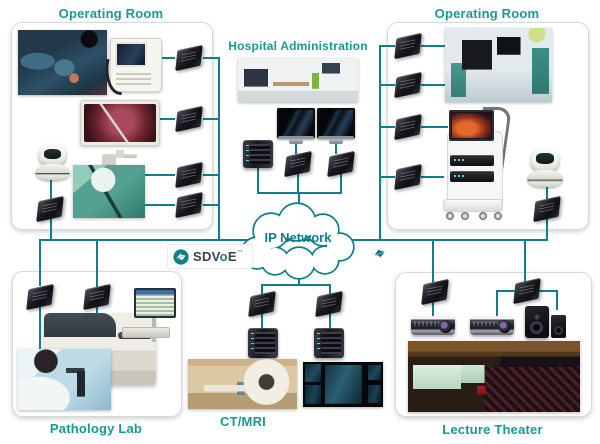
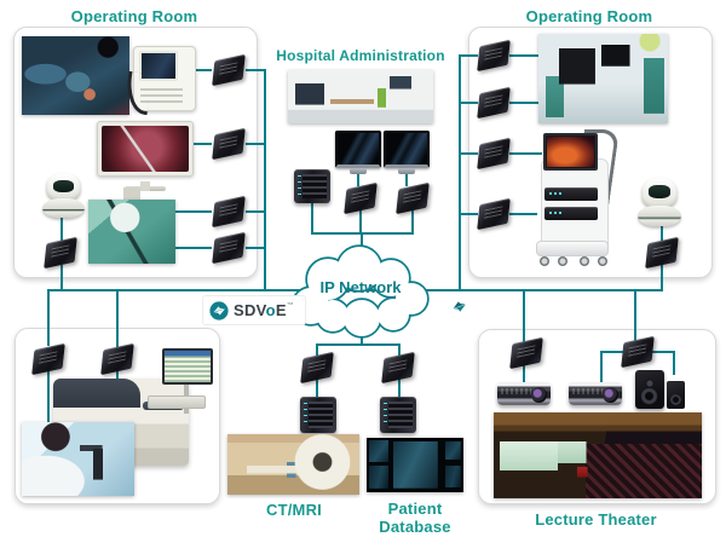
  IP Network
  SDVoE
  Operating Room
  Operating Room
  Hospital Administration
- Pathology Lab
  CT/MRI
+ Patient Database
  Lecture Theater
